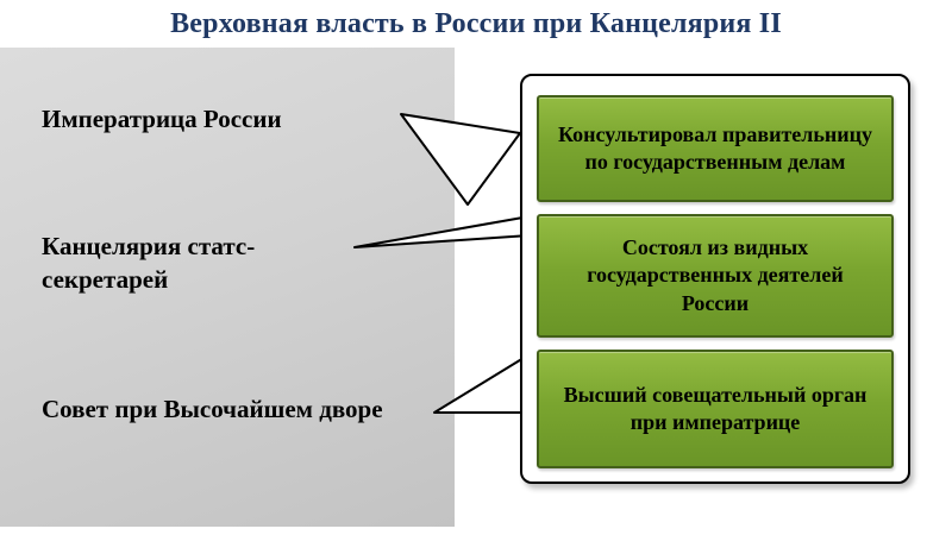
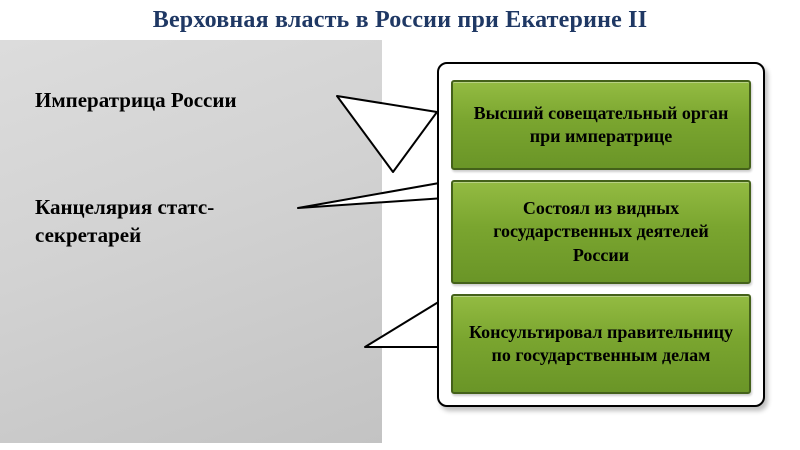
- Верховная власть в России при Канцелярия II
+ Верховная власть в России при Екатерине II
  Императрица России
  Канцелярия статс-секретарей
- Совет при Высочайшем дворе
- Консультировал правительницу по государственным делам
+ Высший совещательный орган при императрице
  Состоял из видных государственных деятелей России
- Высший совещательный орган при императрице
+ Консультировал правительницу по государственным делам
